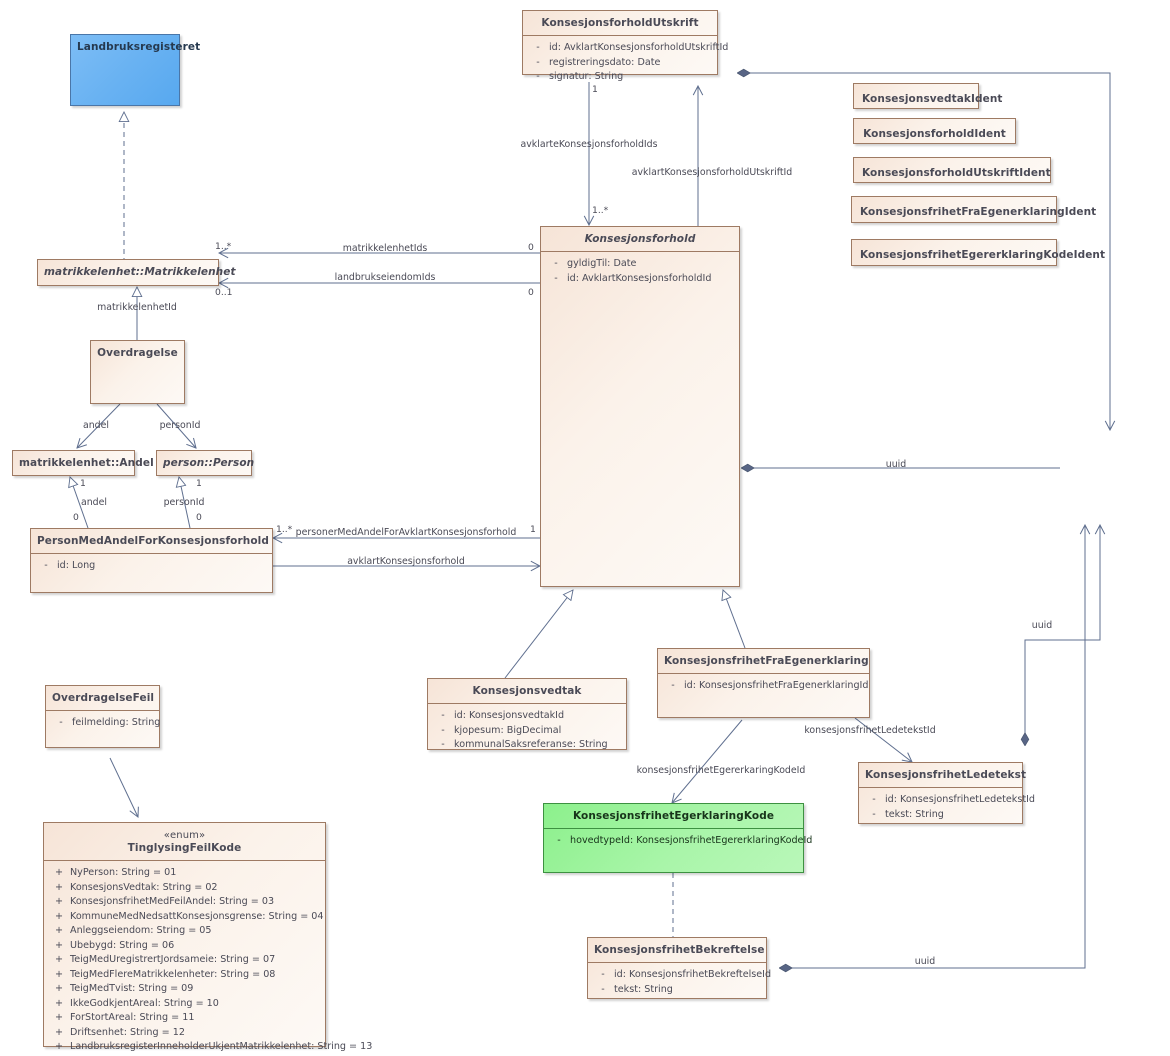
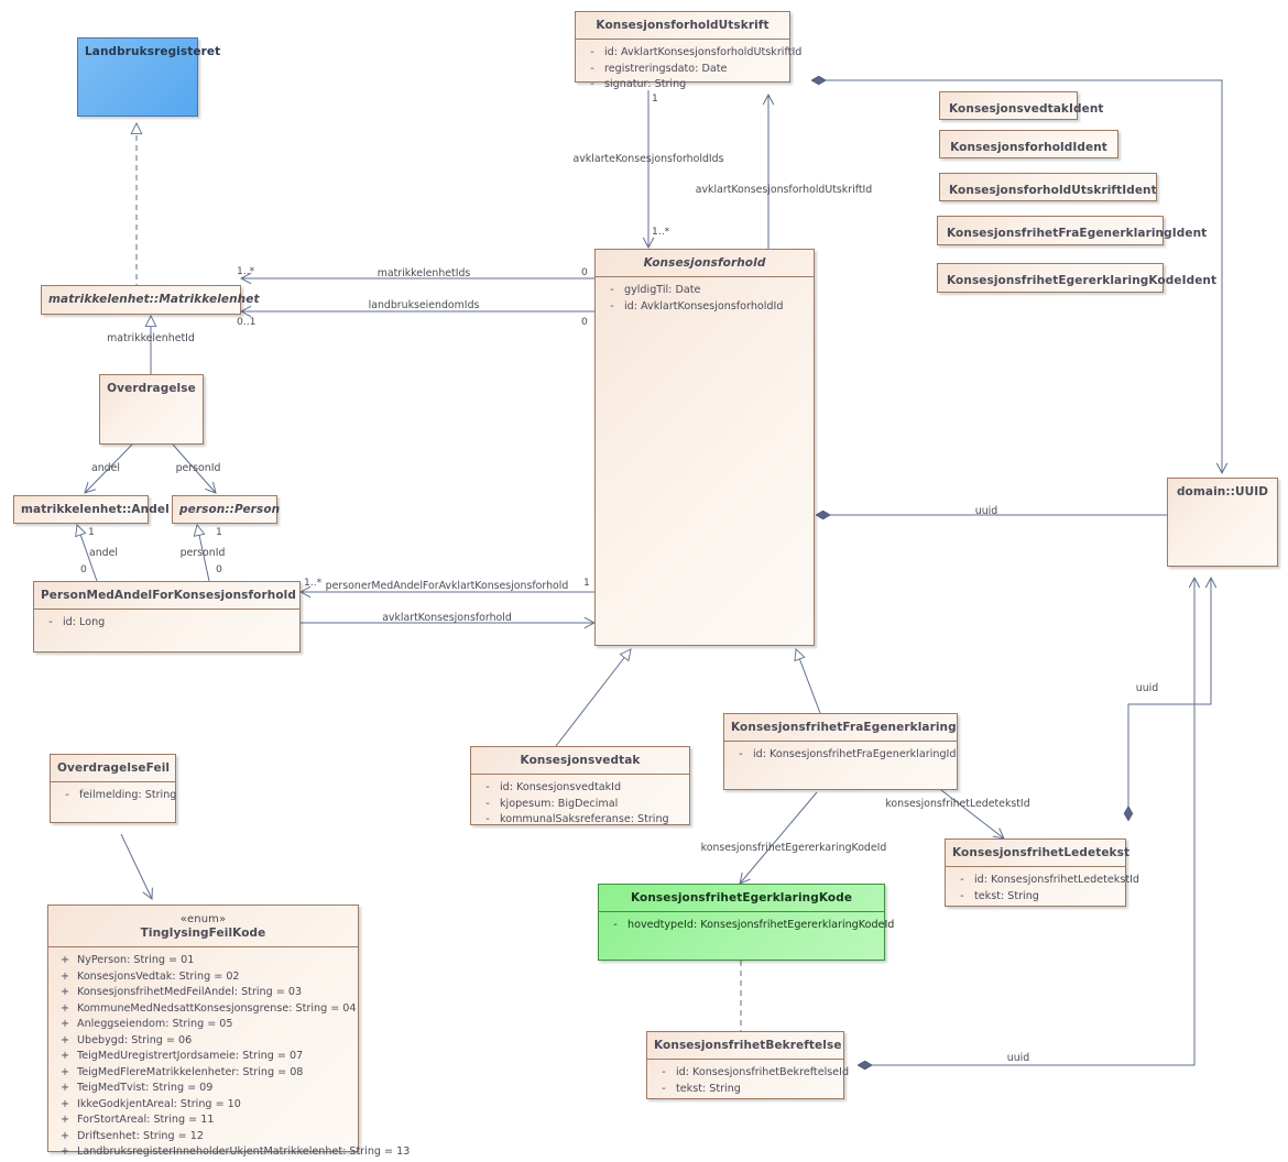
  Landbruksregisteret
  KonsesjonsforholdUtskrift
  -
  id: AvklartKonsesjonsforholdUtskriftId
  -
  registreringsdato: Date
  -
  signatur: String
  KonsesjonsvedtakIdent
  KonsesjonsforholdIdent
  KonsesjonsforholdUtskriftIdent
  KonsesjonsfrihetFraEgenerklaringIdent
  KonsesjonsfrihetEgererklaringKodeIdent
  Konsesjonsforhold
  -
  gyldigTil: Date
  -
  id: AvklartKonsesjonsforholdId
  matrikkelenhet::Matrikkelenhet
  Overdragelse
  matrikkelenhet::Andel
  person::Person
  PersonMedAndelForKonsesjonsforhold
  -
  id: Long
+ domain::UUID
  OverdragelseFeil
  -
  feilmelding: String
  Konsesjonsvedtak
  -
  id: KonsesjonsvedtakId
  -
  kjopesum: BigDecimal
  -
  kommunalSaksreferanse: String
  KonsesjonsfrihetFraEgenerklaring
  -
  id: KonsesjonsfrihetFraEgenerklaringId
  KonsesjonsfrihetLedetekst
  -
  id: KonsesjonsfrihetLedetekstId
  -
  tekst: String
  KonsesjonsfrihetEgerklaringKode
  -
  hovedtypeId: KonsesjonsfrihetEgererklaringKodeId
  KonsesjonsfrihetBekreftelse
  -
  id: KonsesjonsfrihetBekreftelseId
  -
  tekst: String
  «enum»
  TinglysingFeilKode
  +
  NyPerson: String = 01
  +
  KonsesjonsVedtak: String = 02
  +
  KonsesjonsfrihetMedFeilAndel: String = 03
  +
  KommuneMedNedsattKonsesjonsgrense: String = 04
  +
  Anleggseiendom: String = 05
  +
  Ubebygd: String = 06
  +
  TeigMedUregistrertJordsameie: String = 07
  +
  TeigMedFlereMatrikkelenheter: String = 08
  +
  TeigMedTvist: String = 09
  +
  IkkeGodkjentAreal: String = 10
  +
  ForStortAreal: String = 11
  +
  Driftsenhet: String = 12
  +
  LandbruksregisterInneholderUkjentMatrikkelenhet: String = 13
  1
  avklarteKonsesjonsforholdIds
  1..*
  avklartKonsesjonsforholdUtskriftId
  1..*
  0..1
  matrikkelenhetIds
  landbrukseiendomIds
  0
  0
  matrikkelenhetId
  andel
  personId
  1
  1
  andel
  personId
  0
  0
  1..*
  personerMedAndelForAvklartKonsesjonsforhold
  1
  avklartKonsesjonsforhold
  uuid
  uuid
  uuid
  konsesjonsfrihetLedetekstId
  konsesjonsfrihetEgererkaringKodeId
